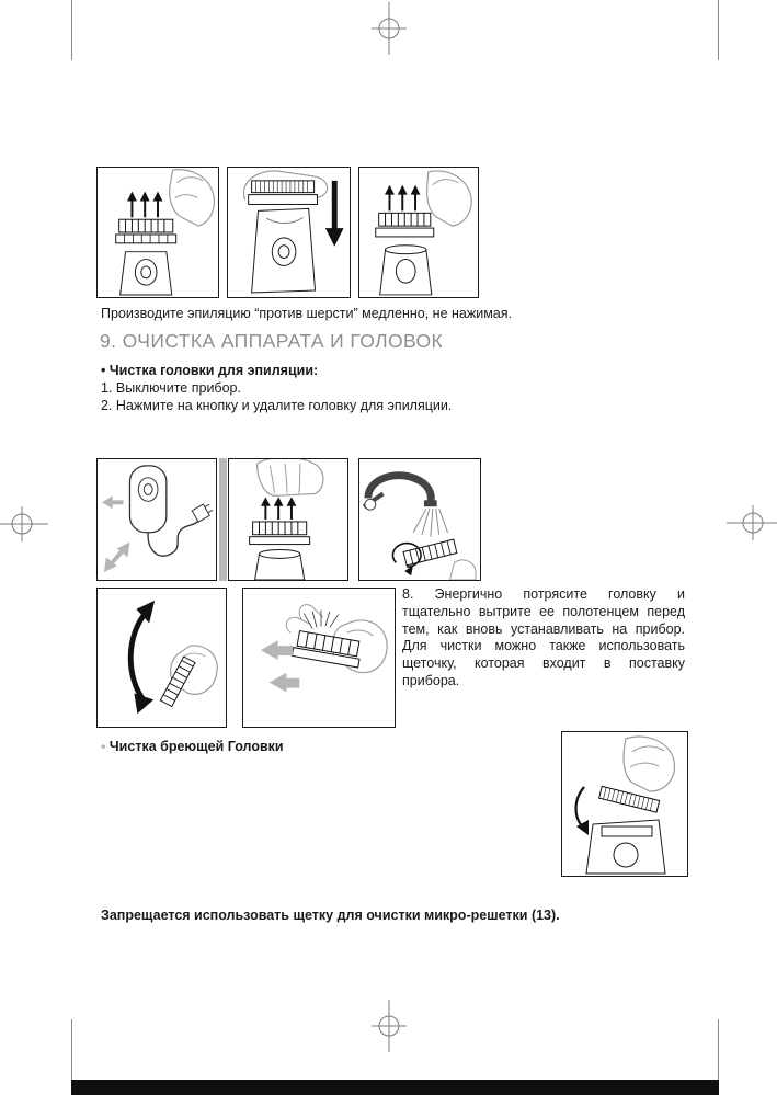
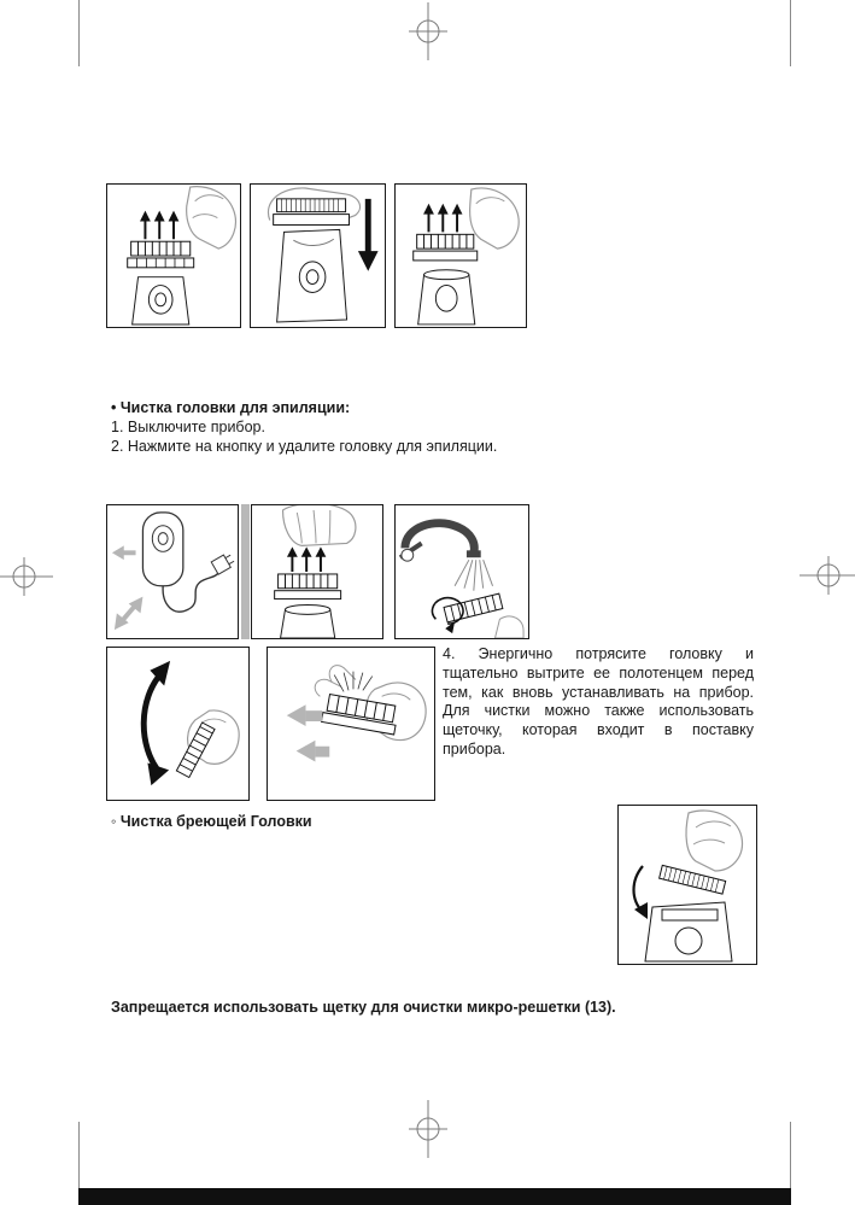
- Производите эпиляцию “против шерсти” медленно, не нажимая.
- 9. ОЧИСТКА АППАРАТА И ГОЛОВОК
  • Чистка головки для эпиляции:
  1. Выключите прибор.
  2. Нажмите на кнопку и удалите головку для эпиляции.
- 8. Энергично потрясите головку и тщательно вытрите ее полотенцем перед тем, как вновь устанавливать на прибор. Для чистки можно также использовать щеточку, которая входит в поставку прибора.
+ 4. Энергично потрясите головку и тщательно вытрите ее полотенцем перед тем, как вновь устанавливать на прибор. Для чистки можно также использовать щеточку, которая входит в поставку прибора.
  ◦ Чистка бреющей Головки
  Запрещается использовать щетку для очистки микро-решетки (13).
